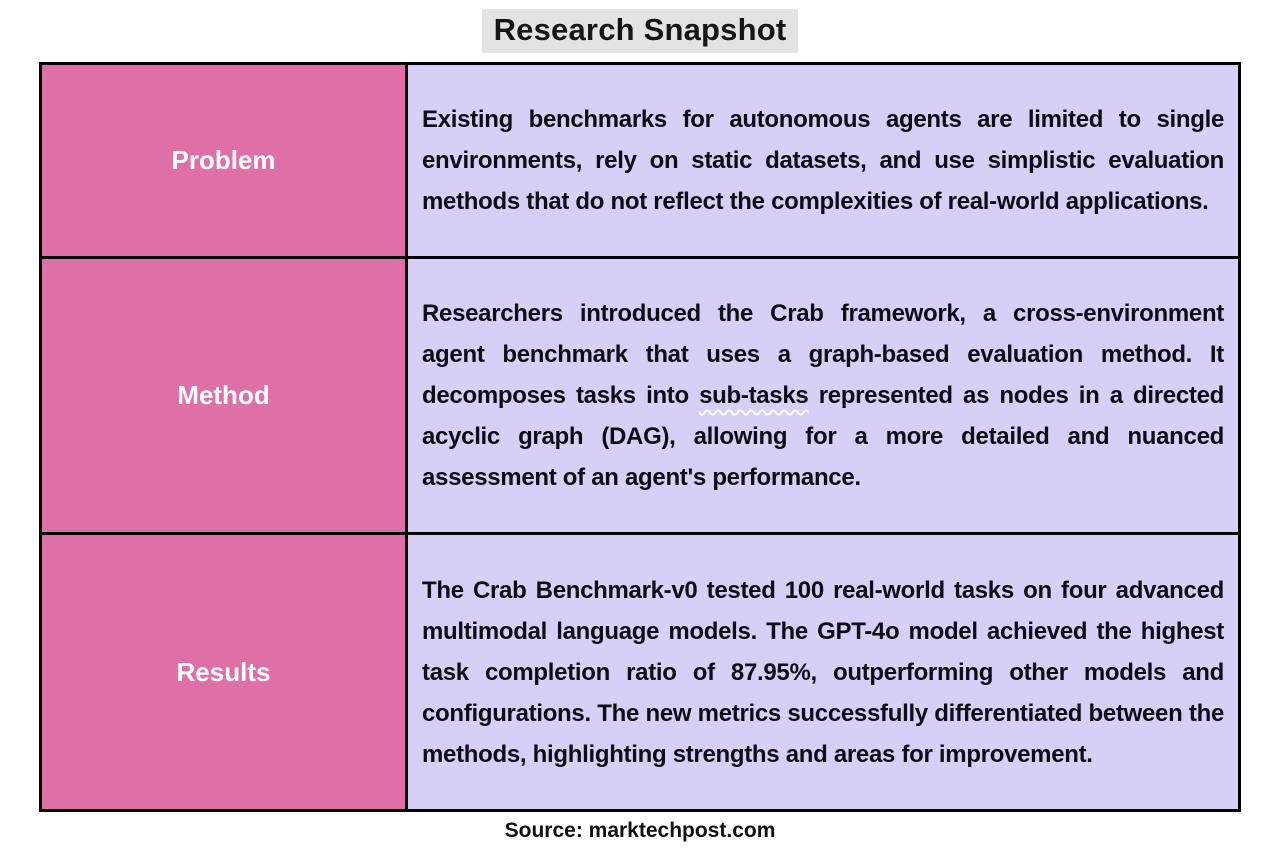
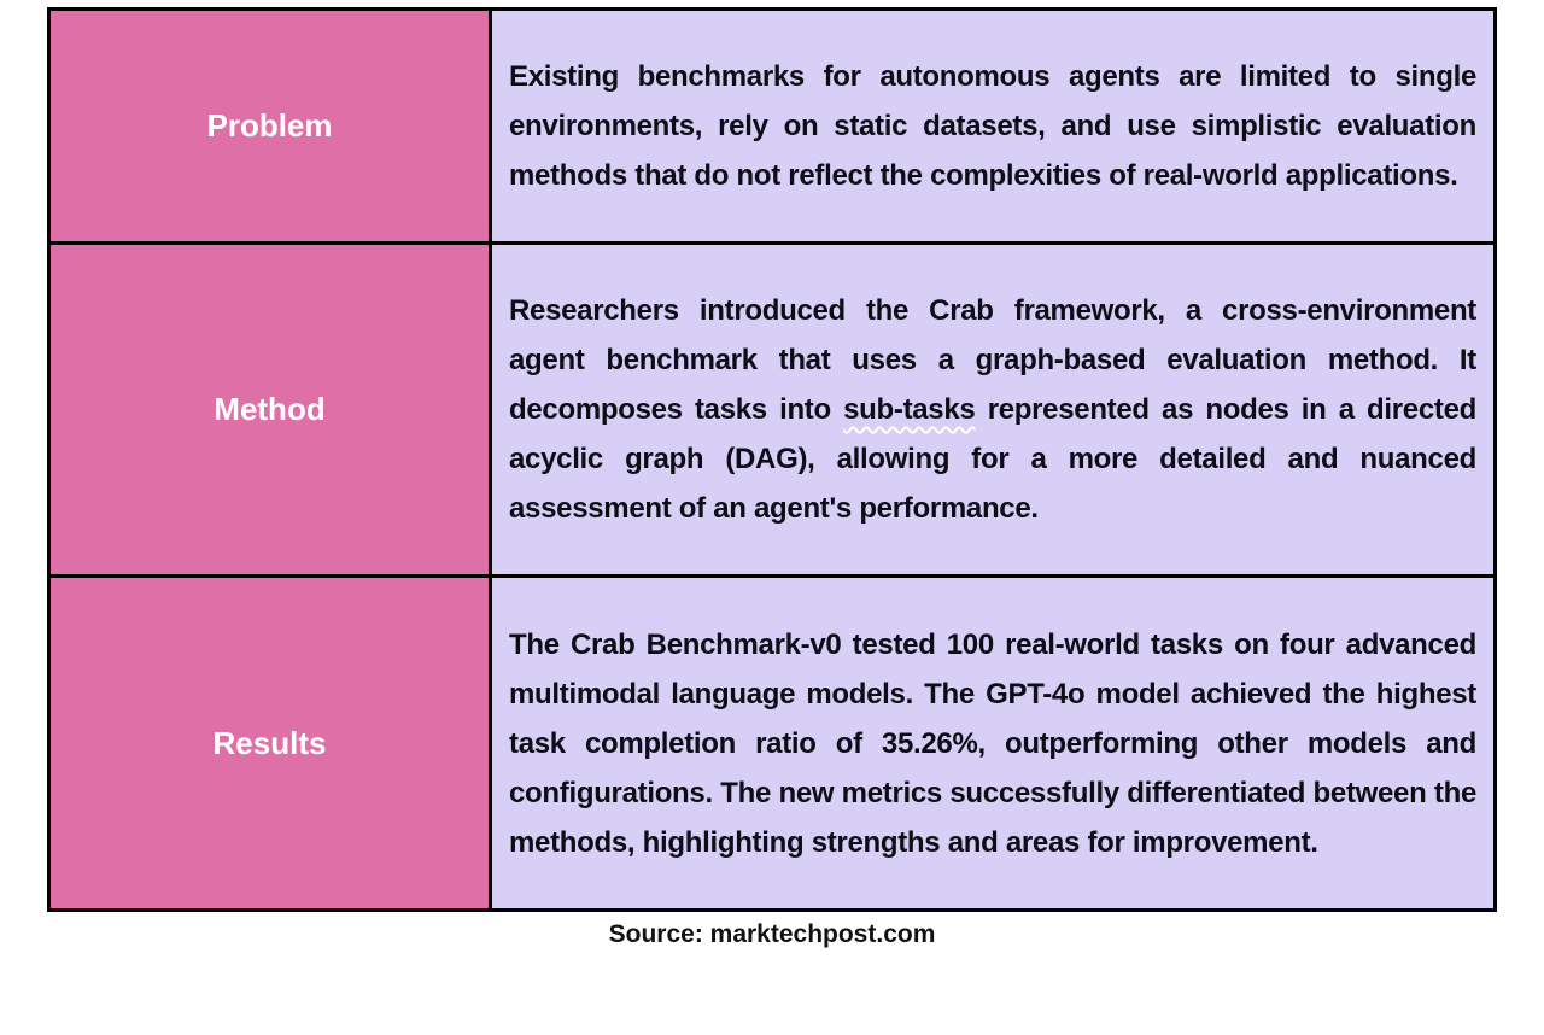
- Research Snapshot
  Problem
  Existing benchmarks for autonomous agents are limited to single environments, rely on static datasets, and use simplistic evaluation methods that do not reflect the complexities of real-world applications.
  Method
  Researchers introduced the Crab framework, a cross-environment agent benchmark that uses a graph-based evaluation method. It decomposes tasks into sub-tasks represented as nodes in a directed acyclic graph (DAG), allowing for a more detailed and nuanced assessment of an agent's performance.
  Results
- The Crab Benchmark-v0 tested 100 real-world tasks on four advanced multimodal language models. The GPT-4o model achieved the highest task completion ratio of 87.95%, outperforming other models and configurations. The new metrics successfully differentiated between the methods, highlighting strengths and areas for improvement.
+ The Crab Benchmark-v0 tested 100 real-world tasks on four advanced multimodal language models. The GPT-4o model achieved the highest task completion ratio of 35.26%, outperforming other models and configurations. The new metrics successfully differentiated between the methods, highlighting strengths and areas for improvement.
  Source: marktechpost.com
